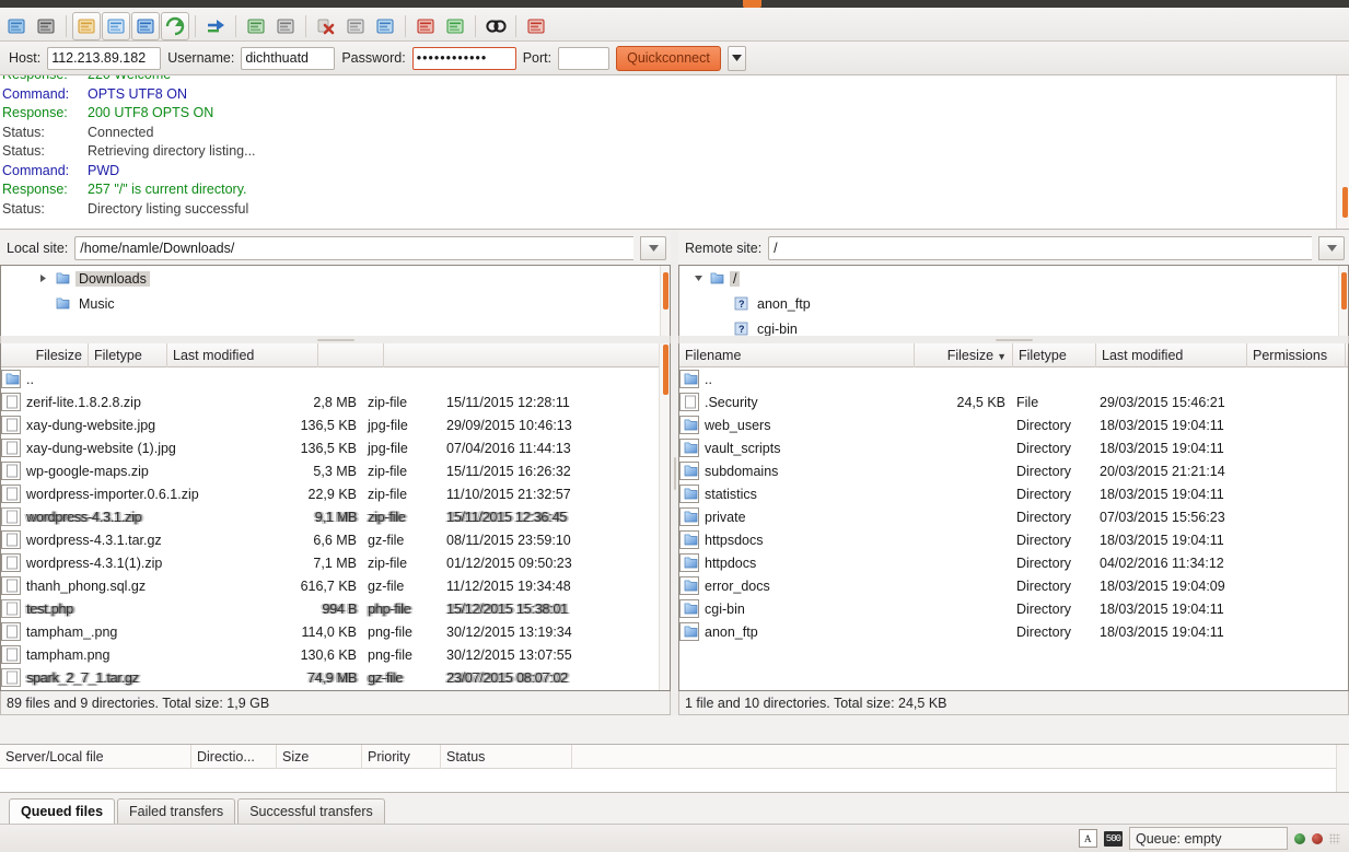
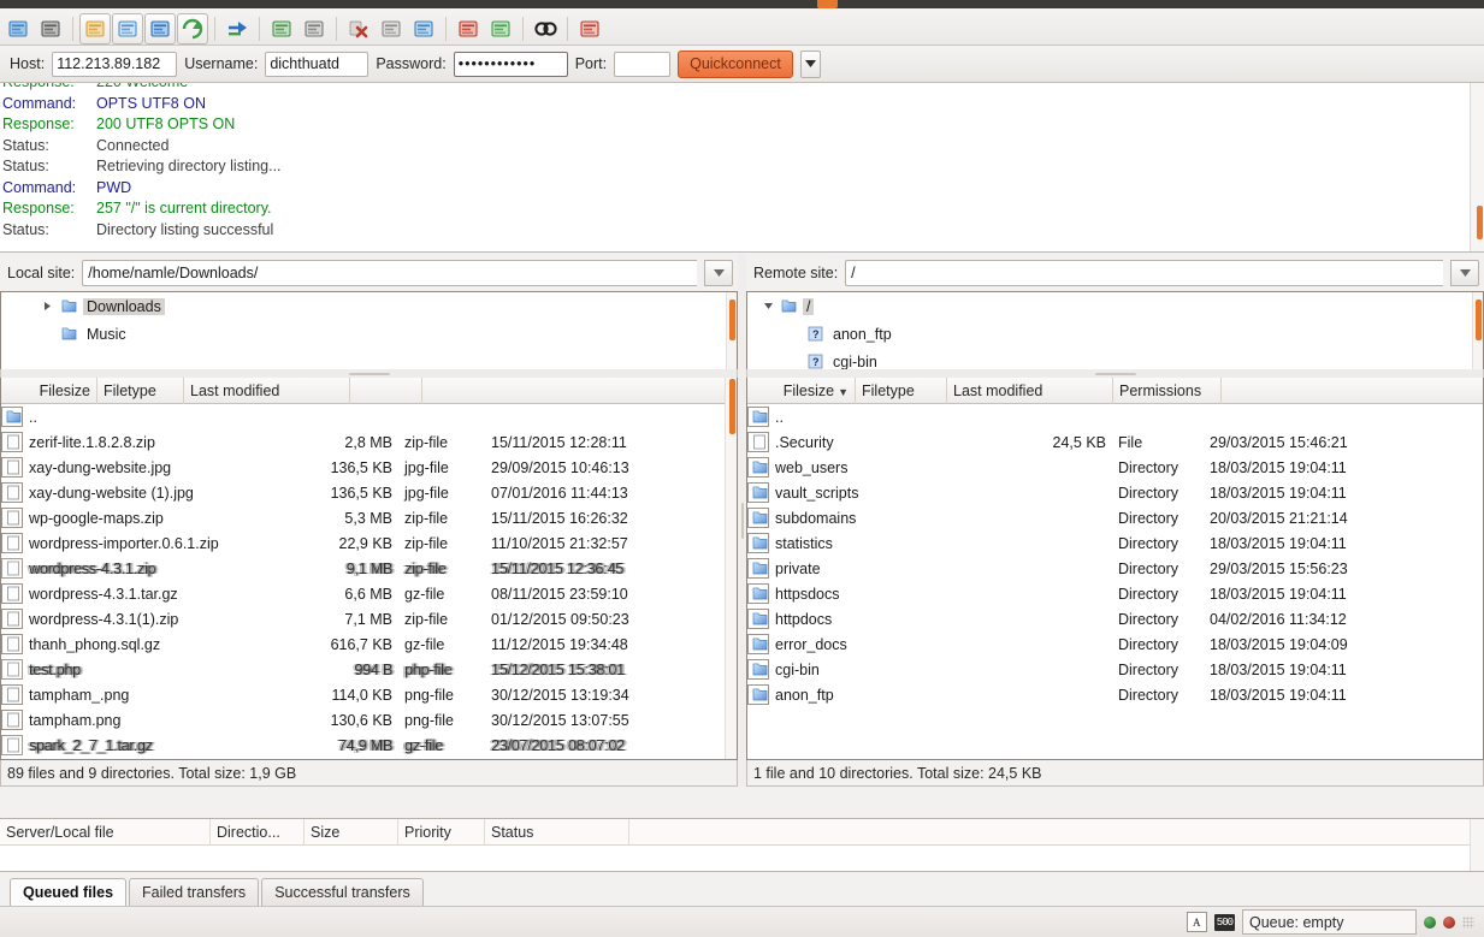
  Host:
  112.213.89.182
  Username:
  dichthuatd
  Password:
  ••••••••••••
  Port:
  Quickconnect
  Command:
  OPTS UTF8 ON
  Response:
  200 UTF8 OPTS ON
  Status:
  Connected
  Status:
  Retrieving directory listing...
  Command:
  PWD
  Response:
  257 "/" is current directory.
  Status:
  Directory listing successful
  Local site:
  /home/namle/Downloads/
  Downloads
  Music
  Filesize
  Filetype
  Last modified
  ..
  zerif-lite.1.8.2.8.zip
  2,8 MB
  zip-file
  15/11/2015 12:28:11
  xay-dung-website.jpg
  136,5 KB
  jpg-file
  29/09/2015 10:46:13
  xay-dung-website (1).jpg
  136,5 KB
  jpg-file
- 07/04/2016 11:44:13
+ 07/01/2016 11:44:13
  wp-google-maps.zip
  5,3 MB
  zip-file
  15/11/2015 16:26:32
  wordpress-importer.0.6.1.zip
  22,9 KB
  zip-file
  11/10/2015 21:32:57
  wordpress-4.3.1.zip
  9,1 MB
  zip-file
  15/11/2015 12:36:45
  wordpress-4.3.1.tar.gz
  6,6 MB
  gz-file
  08/11/2015 23:59:10
  wordpress-4.3.1(1).zip
  7,1 MB
  zip-file
  01/12/2015 09:50:23
  thanh_phong.sql.gz
  616,7 KB
  gz-file
  11/12/2015 19:34:48
  test.php
  994 B
  php-file
  15/12/2015 15:38:01
  tampham_.png
  114,0 KB
  png-file
  30/12/2015 13:19:34
  tampham.png
  130,6 KB
  png-file
  30/12/2015 13:07:55
  spark_2_7_1.tar.gz
  74,9 MB
  gz-file
  23/07/2015 08:07:02
  89 files and 9 directories. Total size: 1,9 GB
  Remote site:
  /
  /
  ?
  anon_ftp
  ?
  cgi-bin
- Filename
  Filesize ▼
  Filetype
  Last modified
  Permissions
  ..
  .Security
  24,5 KB
  File
  29/03/2015 15:46:21
  web_users
  Directory
  18/03/2015 19:04:11
  vault_scripts
  Directory
  18/03/2015 19:04:11
  subdomains
  Directory
  20/03/2015 21:21:14
  statistics
  Directory
  18/03/2015 19:04:11
  private
  Directory
- 07/03/2015 15:56:23
+ 29/03/2015 15:56:23
  httpsdocs
  Directory
  18/03/2015 19:04:11
  httpdocs
  Directory
  04/02/2016 11:34:12
  error_docs
  Directory
  18/03/2015 19:04:09
  cgi-bin
  Directory
  18/03/2015 19:04:11
  anon_ftp
  Directory
  18/03/2015 19:04:11
  1 file and 10 directories. Total size: 24,5 KB
  Server/Local file
  Directio...
  Size
  Priority
  Status
  Queued files
  Failed transfers
  Successful transfers
  A
  500
  Queue: empty
